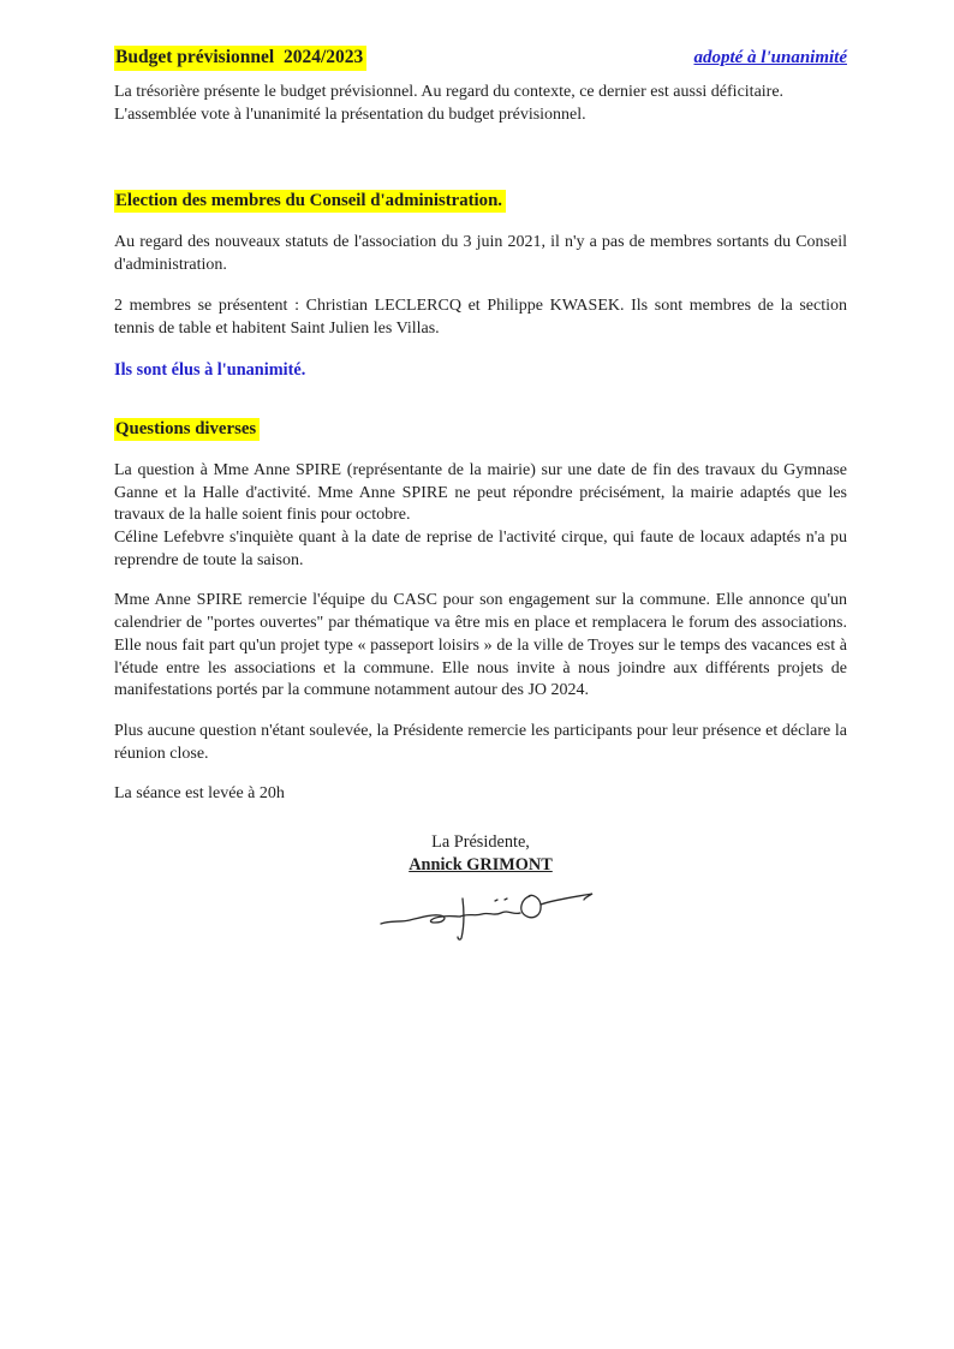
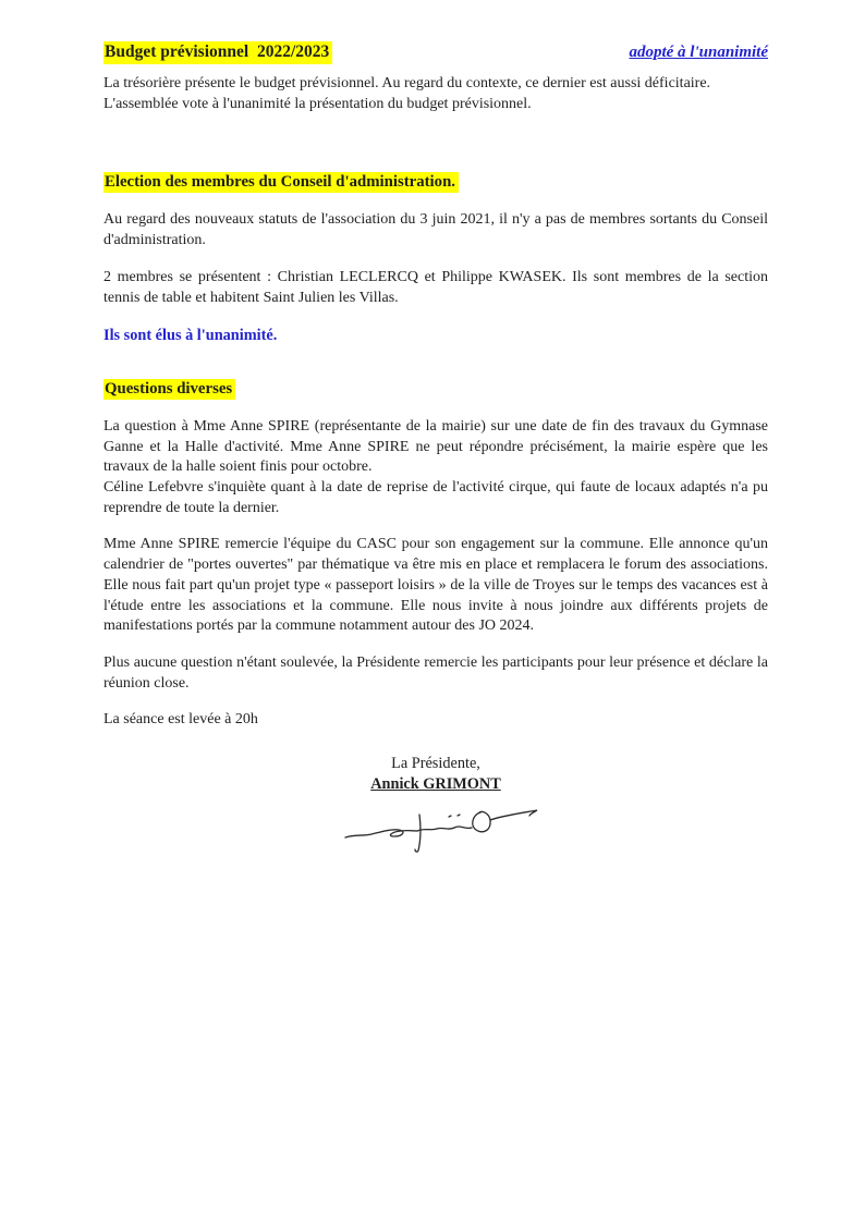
- Budget prévisionnel 2024/2023
+ Budget prévisionnel 2022/2023
  adopté à l'unanimité
  La trésorière présente le budget prévisionnel. Au regard du contexte, ce dernier est aussi déficitaire.
  L'assemblée vote à l'unanimité la présentation du budget prévisionnel.
  Election des membres du Conseil d'administration.
  Au regard des nouveaux statuts de l'association du 3 juin 2021, il n'y a pas de membres sortants du Conseil d'administration.
  2 membres se présentent : Christian LECLERCQ et Philippe KWASEK. Ils sont membres de la section tennis de table et habitent Saint Julien les Villas.
  Ils sont élus à l'unanimité.
  Questions diverses
- La question à Mme Anne SPIRE (représentante de la mairie) sur une date de fin des travaux du Gymnase Ganne et la Halle d'activité. Mme Anne SPIRE ne peut répondre précisément, la mairie adaptés que les travaux de la halle soient finis pour octobre.
+ La question à Mme Anne SPIRE (représentante de la mairie) sur une date de fin des travaux du Gymnase Ganne et la Halle d'activité. Mme Anne SPIRE ne peut répondre précisément, la mairie espère que les travaux de la halle soient finis pour octobre.
- Céline Lefebvre s'inquiète quant à la date de reprise de l'activité cirque, qui faute de locaux adaptés n'a pu reprendre de toute la saison.
+ Céline Lefebvre s'inquiète quant à la date de reprise de l'activité cirque, qui faute de locaux adaptés n'a pu reprendre de toute la dernier.
  Mme Anne SPIRE remercie l'équipe du CASC pour son engagement sur la commune. Elle annonce qu'un calendrier de "portes ouvertes" par thématique va être mis en place et remplacera le forum des associations. Elle nous fait part qu'un projet type « passeport loisirs » de la ville de Troyes sur le temps des vacances est à l'étude entre les associations et la commune. Elle nous invite à nous joindre aux différents projets de manifestations portés par la commune notamment autour des JO 2024.
  Plus aucune question n'étant soulevée, la Présidente remercie les participants pour leur présence et déclare la réunion close.
  La séance est levée à 20h
  La Présidente,
  Annick GRIMONT
